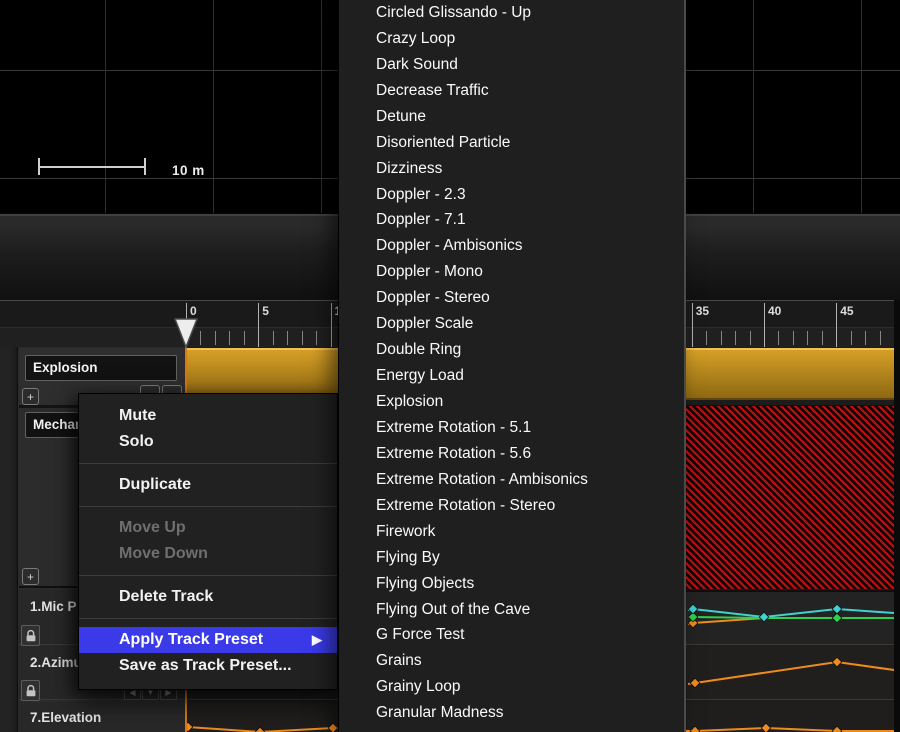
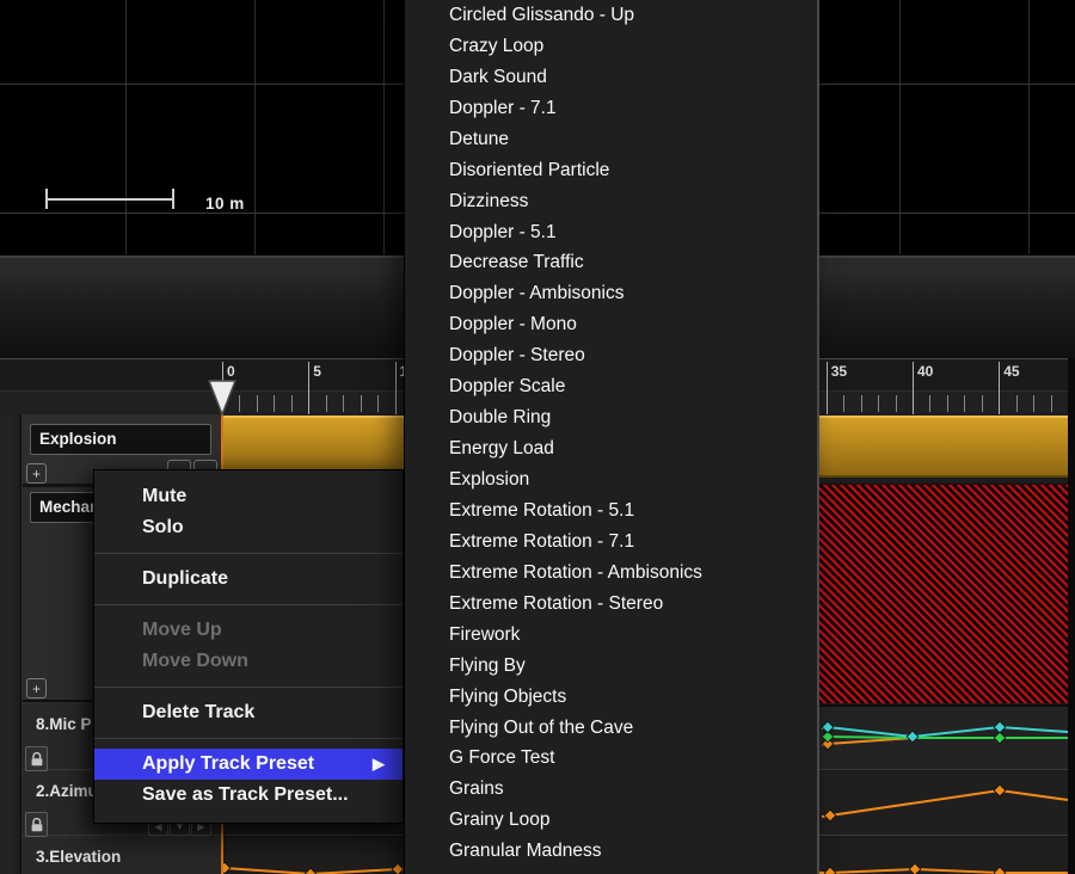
  10 m
  0
  5
  35
  40
  45
  Explosion
  +
  Mecha
  +
- 1.Mic P
+ 8.Mic P
  2.Azim
  ◀
  ▼
  ▶
- 7.Elevation
+ 3.Elevation
  Mute
  Solo
  Duplicate
  Move Up
  Move Down
  Delete Track
  Apply Track Preset
  ▶
  Save as Track Preset...
  Circled Glissando - Up
  Crazy Loop
  Dark Sound
- Decrease Traffic
+ Doppler - 7.1
  Detune
  Disoriented Particle
  Dizziness
- Doppler - 2.3
+ Doppler - 5.1
- Doppler - 7.1
+ Decrease Traffic
  Doppler - Ambisonics
  Doppler - Mono
  Doppler - Stereo
  Doppler Scale
  Double Ring
  Energy Load
  Explosion
  Extreme Rotation - 5.1
- Extreme Rotation - 5.6
+ Extreme Rotation - 7.1
  Extreme Rotation - Ambisonics
  Extreme Rotation - Stereo
  Firework
  Flying By
  Flying Objects
  Flying Out of the Cave
  G Force Test
  Grains
  Grainy Loop
  Granular Madness
